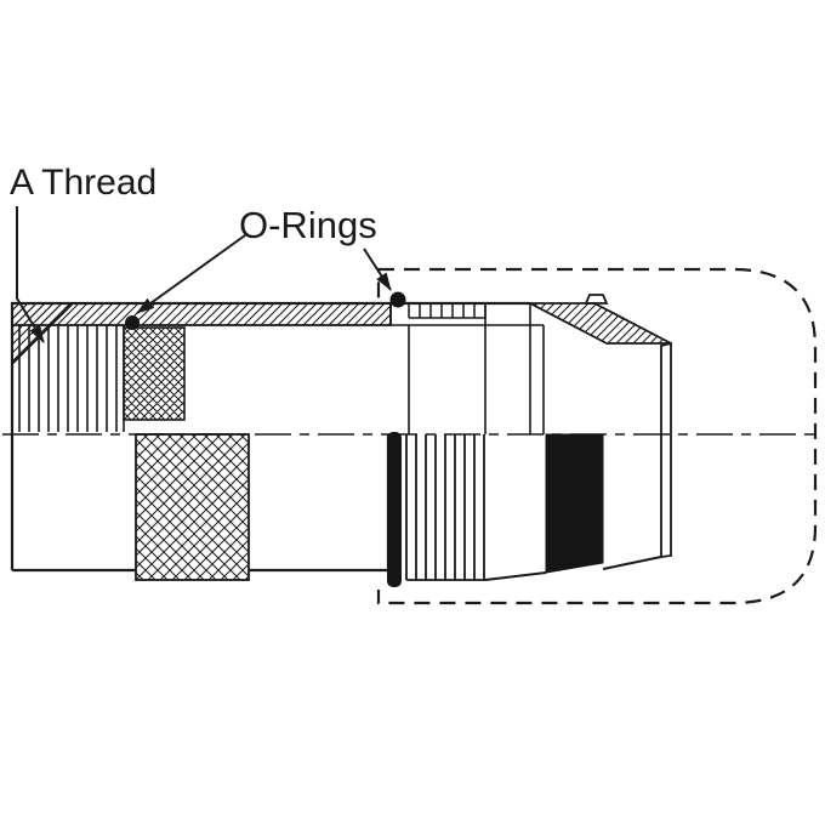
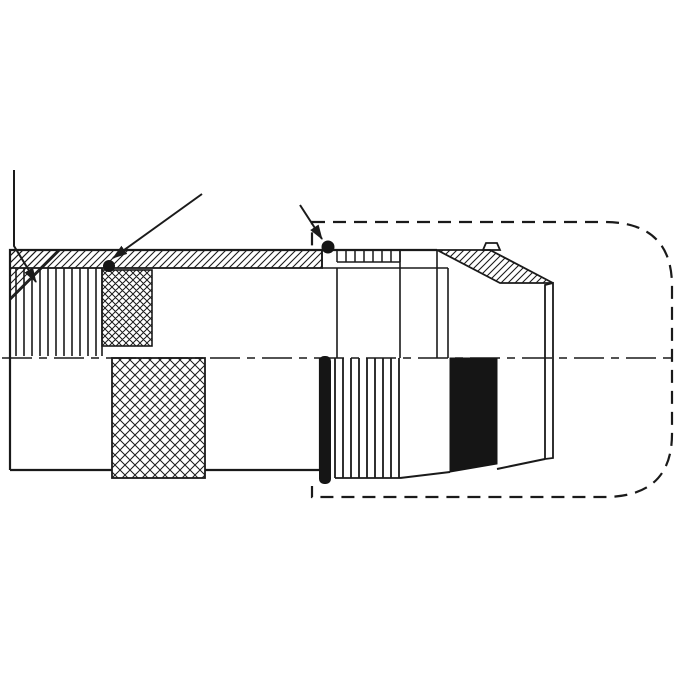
- A Thread
- O-Rings
